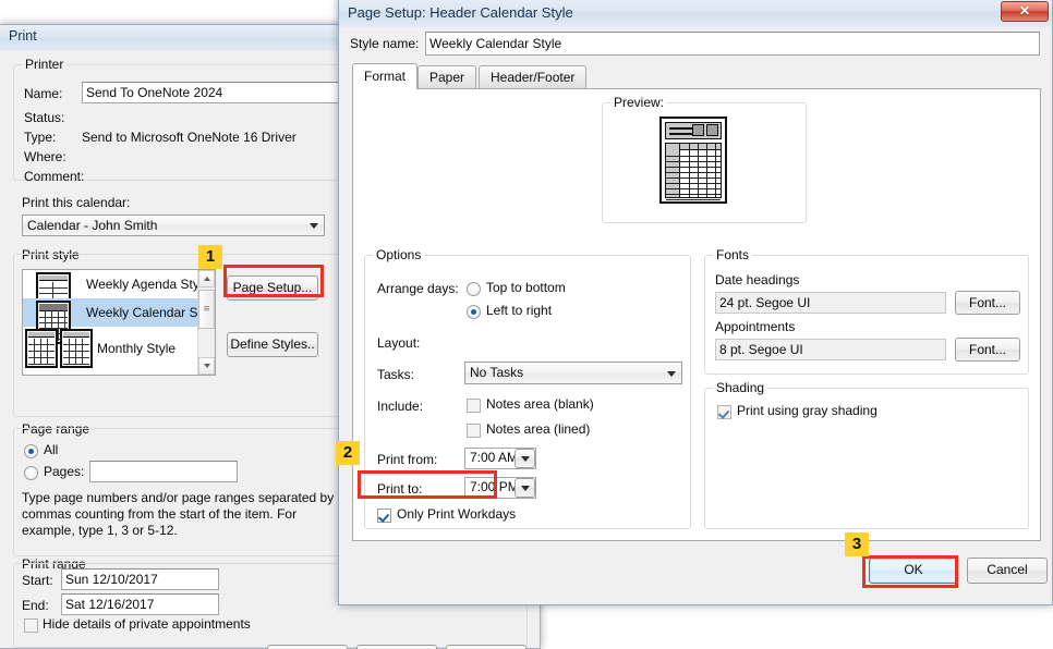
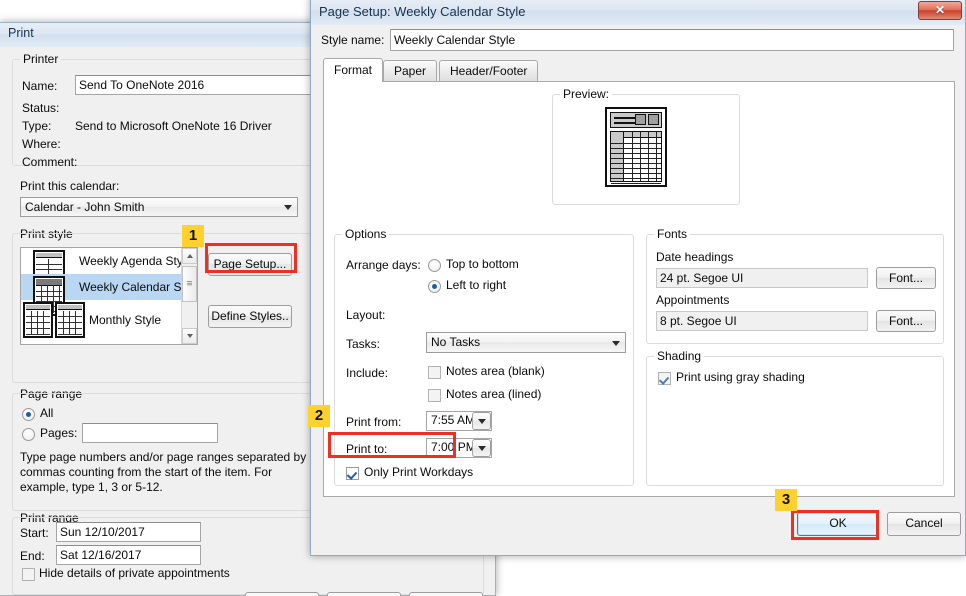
  Print
  Printer
  Name:
- Send To OneNote 2024
+ Send To OneNote 2016
  Status:
  Type:
  Send to Microsoft OneNote 16 Driver
  Where:
  Comment:
  Print this calendar:
  Calendar - John Smith
  Print style
  Weekly Agenda Sty
  Weekly Calendar S
  Monthly Style
  Page Setup...
  Define Styles..
  Page range
  All
  Pages:
  Type page numbers and/or page ranges separated by commas counting from the start of the item. For example, type 1, 3 or 5-12.
  Print range
  Start:
  Sun 12/10/2017
  End:
  Sat 12/16/2017
  Hide details of private appointments
- Page Setup: Header Calendar Style
+ Page Setup: Weekly Calendar Style
  ✕
  Style name:
  Weekly Calendar Style
  Paper
  Header/Footer
  Format
  Preview:
  Options
  Arrange days:
  Top to bottom
  Left to right
  Layout:
  Tasks:
  No Tasks
  Include:
  Notes area (blank)
  Notes area (lined)
  Print from:
- 7:00 AM
+ 7:55 AM
  Print to:
  7:00 PM
  Only Print Workdays
  Fonts
  Date headings
  24 pt. Segoe UI
  Font...
  Appointments
  8 pt. Segoe UI
  Font...
  Shading
  Print using gray shading
  OK
  Cancel
  1
  2
  3
